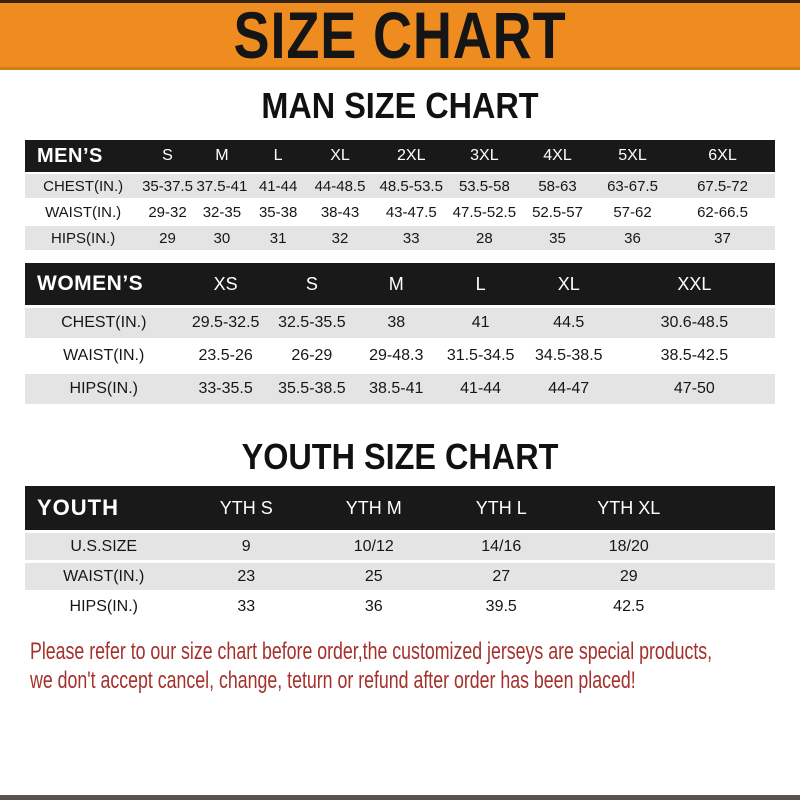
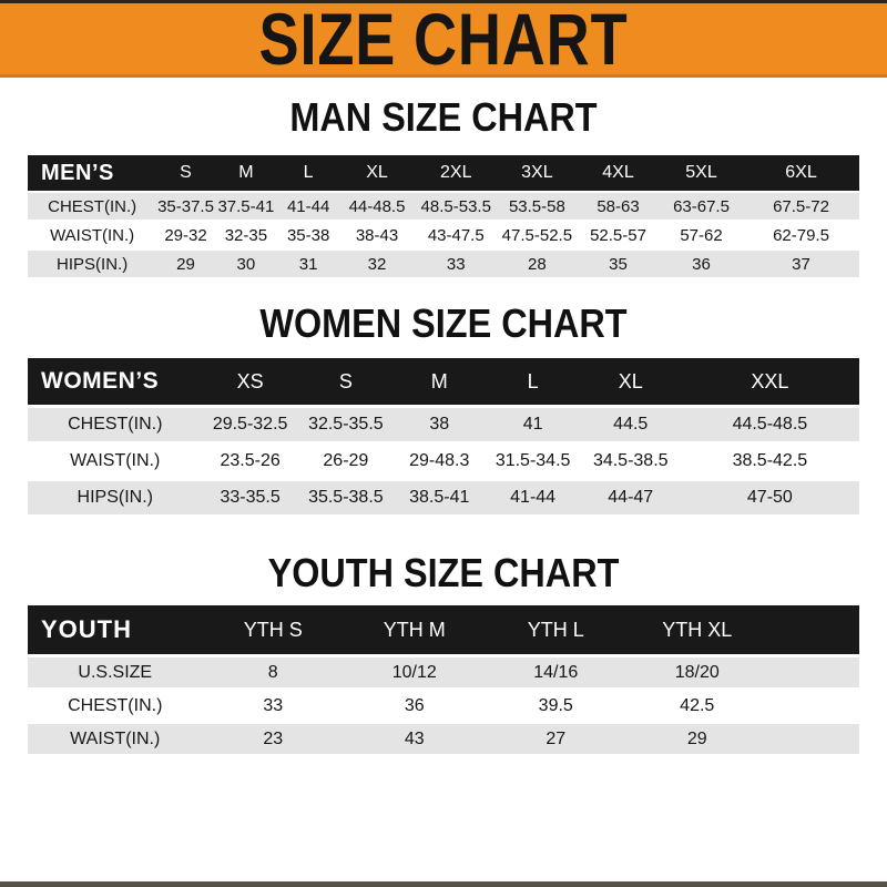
  SIZE CHART
  MAN SIZE CHART
  MEN’S	S	M	L	XL	2XL	3XL	4XL	5XL	6XL
  CHEST(IN.)	35-37.5	37.5-41	41-44	44-48.5	48.5-53.5	53.5-58	58-63	63-67.5	67.5-72
- WAIST(IN.)	29-32	32-35	35-38	38-43	43-47.5	47.5-52.5	52.5-57	57-62	62-66.5
+ WAIST(IN.)	29-32	32-35	35-38	38-43	43-47.5	47.5-52.5	52.5-57	57-62	62-79.5
  HIPS(IN.)	29	30	31	32	33	28	35	36	37
+ WOMEN SIZE CHART
  WOMEN’S	XS	S	M	L	XL	XXL
- CHEST(IN.)	29.5-32.5	32.5-35.5	38	41	44.5	30.6-48.5
+ CHEST(IN.)	29.5-32.5	32.5-35.5	38	41	44.5	44.5-48.5
  WAIST(IN.)	23.5-26	26-29	29-48.3	31.5-34.5	34.5-38.5	38.5-42.5
  HIPS(IN.)	33-35.5	35.5-38.5	38.5-41	41-44	44-47	47-50
  YOUTH SIZE CHART
  YOUTH	YTH S	YTH M	YTH L	YTH XL
- U.S.SIZE	9	10/12	14/16	18/20
+ U.S.SIZE	8	10/12	14/16	18/20
+ CHEST(IN.)	33	36	39.5	42.5
- WAIST(IN.)	23	25	27	29
+ WAIST(IN.)	23	43	27	29
- HIPS(IN.)	33	36	39.5	42.5
- Please refer to our size chart before order,the customized jerseys are special products,
- we don't accept cancel, change, teturn or refund after order has been placed!
